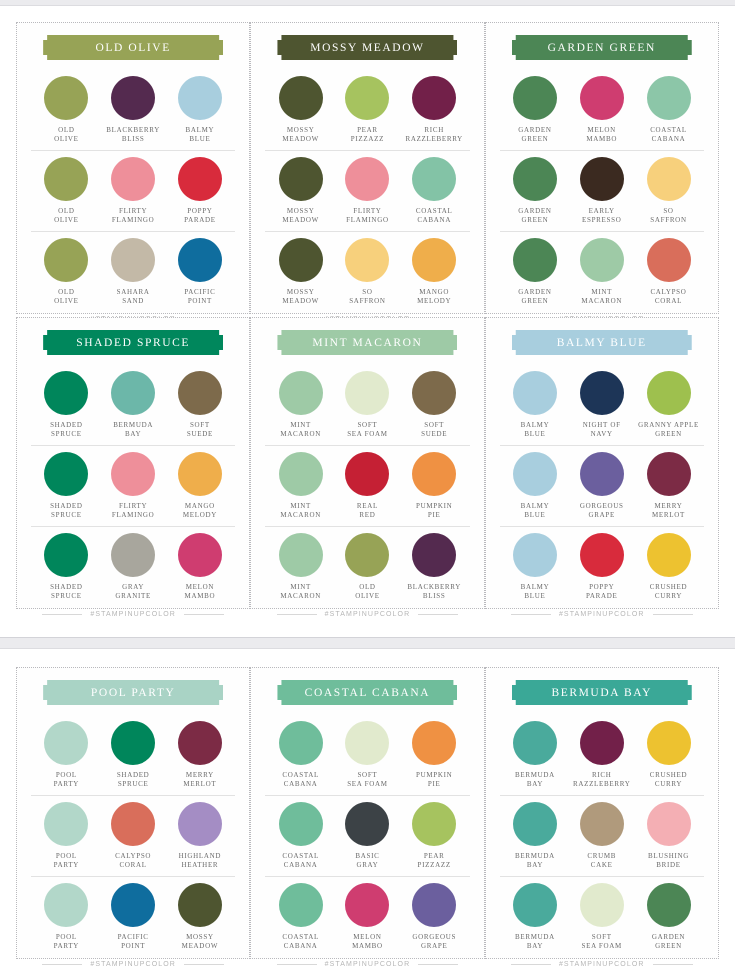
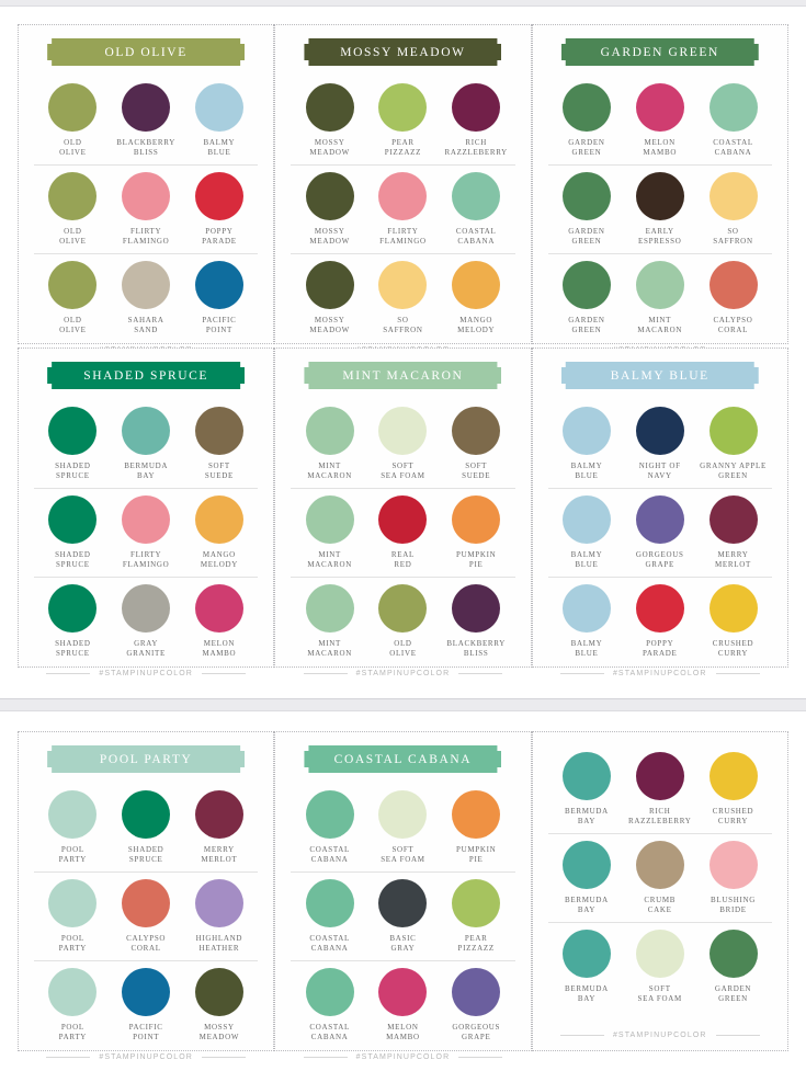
  OLD OLIVE
  OLD
  OLIVE
  BLACKBERRY
  BLISS
  BALMY
  BLUE
  OLD
  OLIVE
  FLIRTY
  FLAMINGO
  POPPY
  PARADE
  OLD
  OLIVE
  SAHARA
  SAND
  PACIFIC
  POINT
  MOSSY MEADOW
  MOSSY
  MEADOW
  PEAR
  PIZZAZZ
  RICH
  RAZZLEBERRY
  MOSSY
  MEADOW
  FLIRTY
  FLAMINGO
  COASTAL
  CABANA
  MOSSY
  MEADOW
  SO
  SAFFRON
  MANGO
  MELODY
  GARDEN GREEN
  GARDEN
  GREEN
  MELON
  MAMBO
  COASTAL
  CABANA
  GARDEN
  GREEN
  EARLY
  ESPRESSO
  SO
  SAFFRON
  GARDEN
  GREEN
  MINT
  MACARON
  CALYPSO
  CORAL
  SHADED SPRUCE
  SHADED
  SPRUCE
  BERMUDA
  BAY
  SOFT
  SUEDE
  SHADED
  FLIRTY
  MANGO
  SHADED
  SPRUCE
  GRAY
  GRANITE
  MELON
  MAMBO
  MINT MACARON
  MINT
  MACARON
  SOFT
  SEA FOAM
  SOFT
  SUEDE
  MINT
  REAL
  PUMPKIN
  MINT
  MACARON
  OLD
  OLIVE
  BLACKBERRY
  BLISS
  BALMY BLUE
  BALMY
  BLUE
  NIGHT OF
  NAVY
  GRANNY APPLE
  GREEN
  BALMY
  GORGEOUS
  MERRY
  BALMY
  BLUE
  POPPY
  PARADE
  CRUSHED
  CURRY
  POOL PARTY
  POOL
  PARTY
  SHADED
  SPRUCE
  MERRY
  MERLOT
  POOL
  PARTY
  CALYPSO
  CORAL
  HIGHLAND
  HEATHER
  POOL
  PARTY
  PACIFIC
  POINT
  MOSSY
  MEADOW
  COASTAL CABANA
  COASTAL
  CABANA
  SOFT
  SEA FOAM
  PUMPKIN
  PIE
  COASTAL
  CABANA
  BASIC
  GRAY
  PEAR
  PIZZAZZ
  COASTAL
  CABANA
  MELON
  MAMBO
  GORGEOUS
  GRAPE
- BERMUDA BAY
  BERMUDA
  BAY
  RICH
  RAZZLEBERRY
  CRUSHED
  CURRY
  BERMUDA
  BAY
  CRUMB
  CAKE
  BLUSHING
  BRIDE
  BERMUDA
  BAY
  SOFT
  SEA FOAM
  GARDEN
  GREEN
